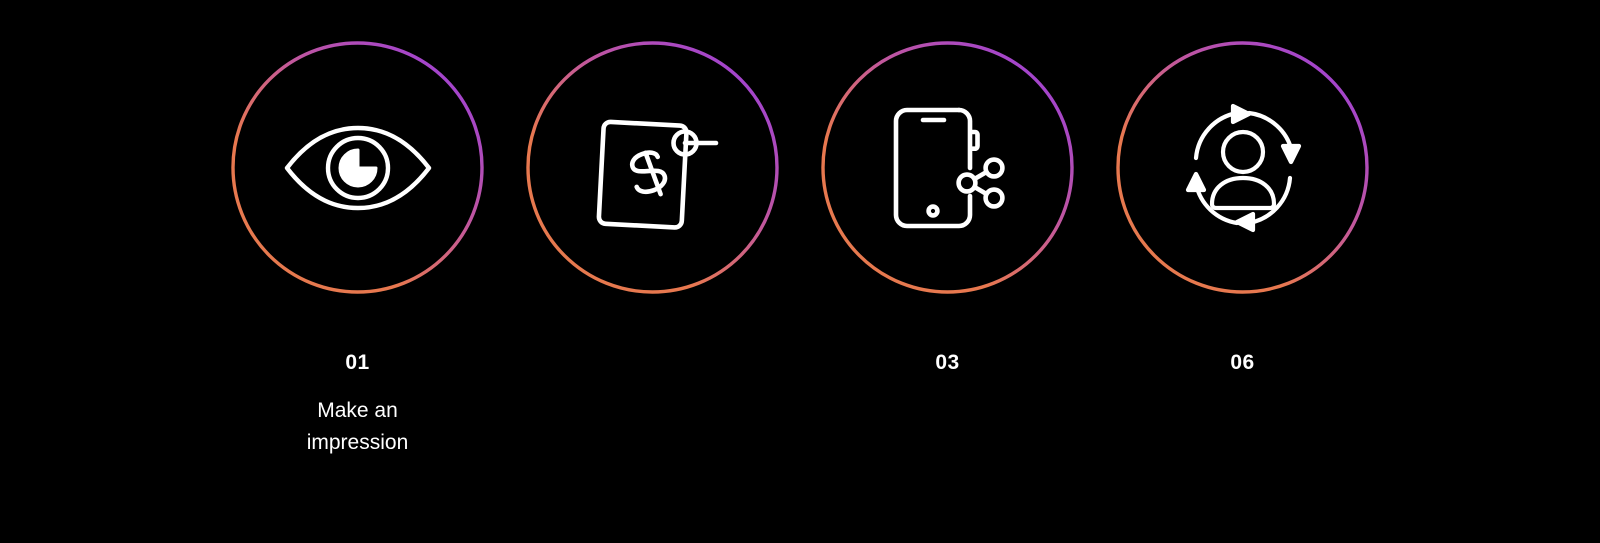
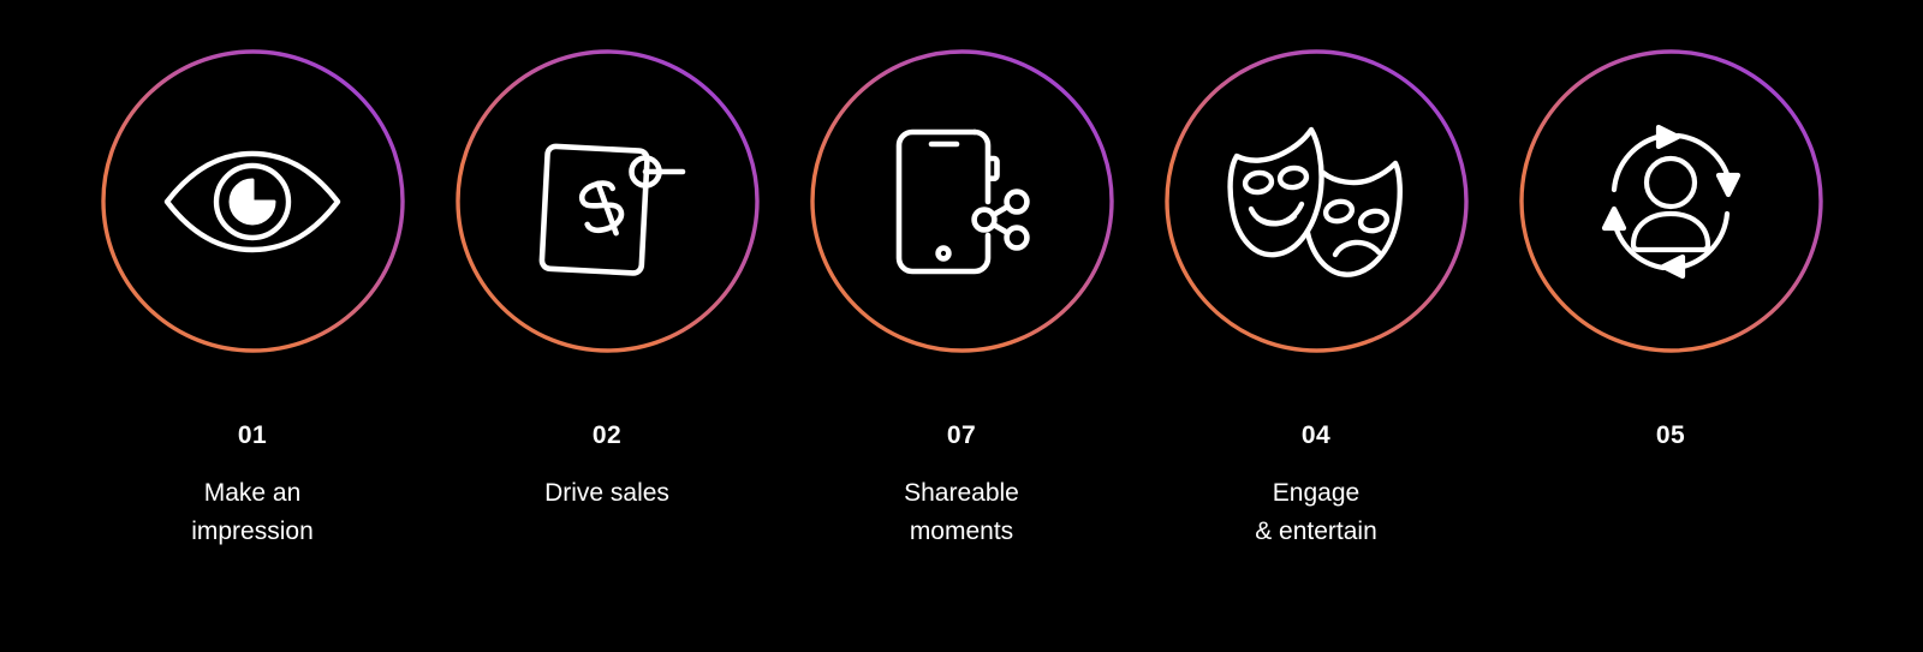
  01
  Make an
  impression
+ 02
+ Drive sales
- 03
+ 07
+ Shareable
+ moments
+ 04
+ Engage
+ & entertain
- 06
+ 05
